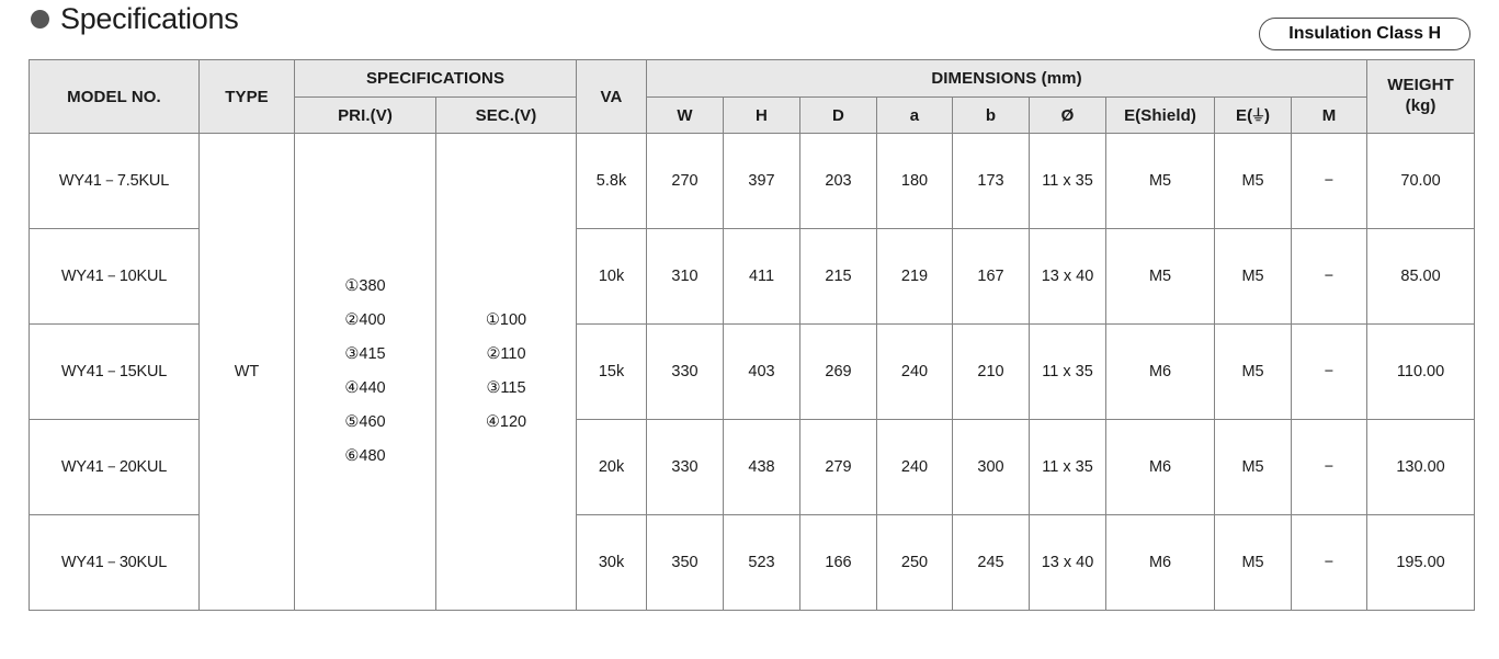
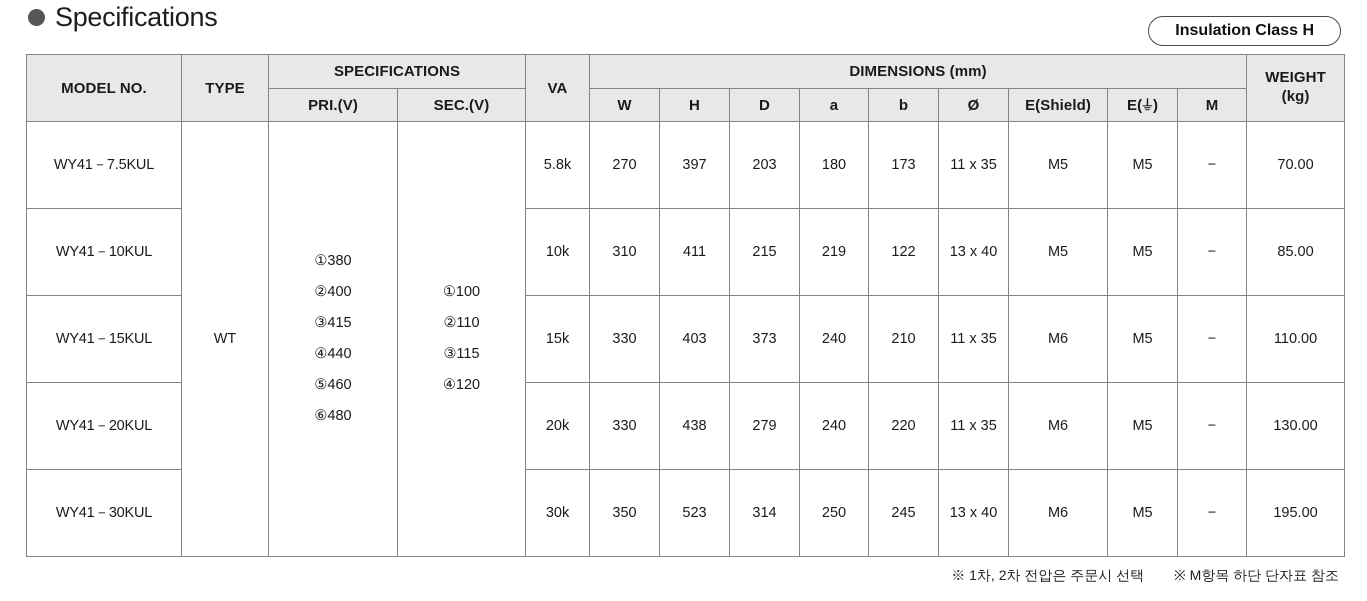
  Specifications
  Insulation Class H
  MODEL NO.	TYPE	SPECIFICATIONS	VA	DIMENSIONS (mm)	WEIGHT (kg)
  PRI.(V)	SEC.(V)	W	H	D	a	b	Ø	E(Shield)	E(⏚)	M
  WY41－7.5KUL	WT	①380 ②400 ③415 ④440 ⑤460 ⑥480	①100 ②110 ③115 ④120	5.8k	270	397	203	180	173	11 x 35	M5	M5	−	70.00
- WY41－10KUL	10k	310	411	215	219	167	13 x 40	M5	M5	−	85.00
+ WY41－10KUL	10k	310	411	215	219	122	13 x 40	M5	M5	−	85.00
- WY41－15KUL	15k	330	403	269	240	210	11 x 35	M6	M5	−	110.00
+ WY41－15KUL	15k	330	403	373	240	210	11 x 35	M6	M5	−	110.00
- WY41－20KUL	20k	330	438	279	240	300	11 x 35	M6	M5	−	130.00
+ WY41－20KUL	20k	330	438	279	240	220	11 x 35	M6	M5	−	130.00
- WY41－30KUL	30k	350	523	166	250	245	13 x 40	M6	M5	−	195.00
+ WY41－30KUL	30k	350	523	314	250	245	13 x 40	M6	M5	−	195.00
+ ※ 1차, 2차 전압은 주문시 선택 ※ M항목 하단 단자표 참조
